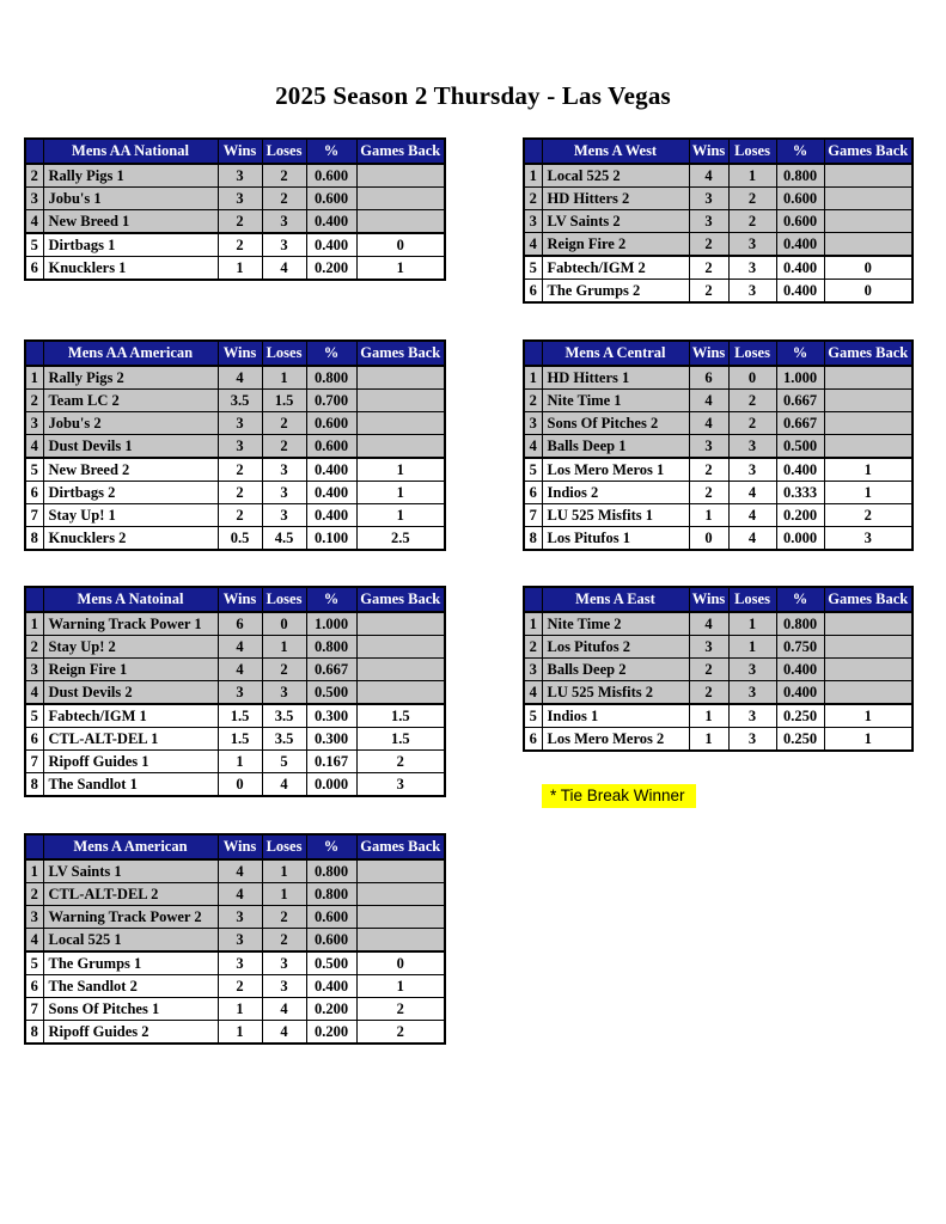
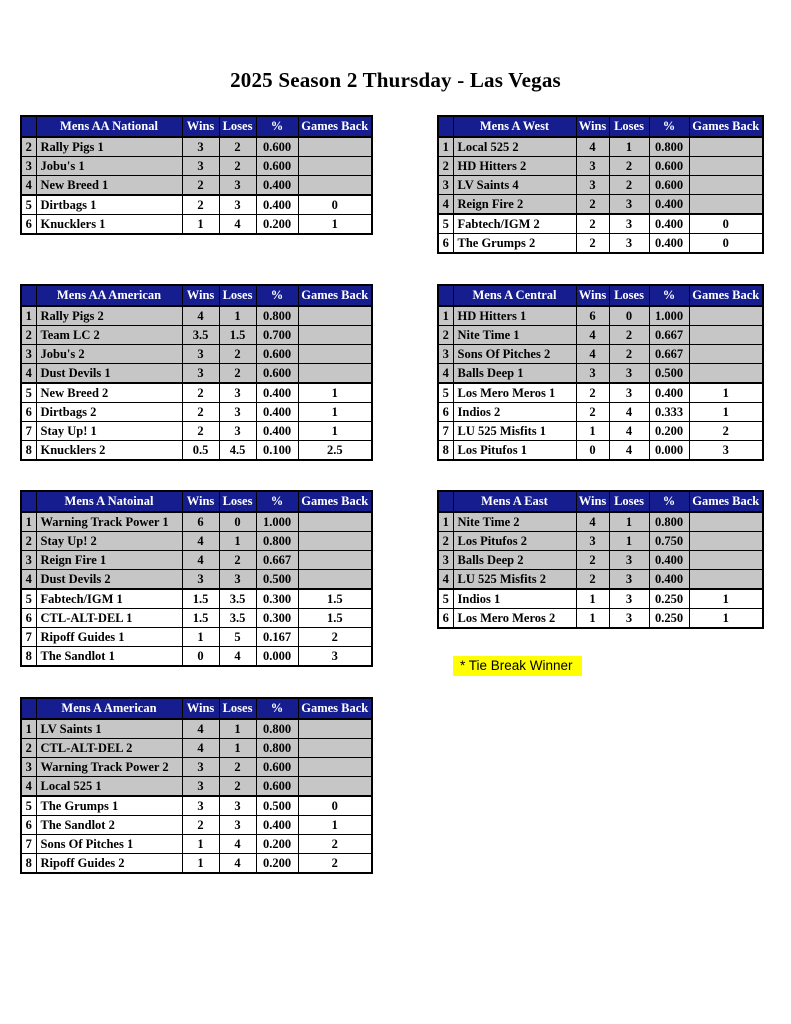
  2025 Season 2 Thursday - Las Vegas
  	Mens AA National	Wins	Loses	%	Games Back
  2	Rally Pigs 1	3	2	0.600
  3	Jobu's 1	3	2	0.600
  4	New Breed 1	2	3	0.400
  5	Dirtbags 1	2	3	0.400	0
  6	Knucklers 1	1	4	0.200	1
  	Mens A West	Wins	Loses	%	Games Back
  1	Local 525 2	4	1	0.800
  2	HD Hitters 2	3	2	0.600
- 3	LV Saints 2	3	2	0.600
+ 3	LV Saints 4	3	2	0.600
  4	Reign Fire 2	2	3	0.400
  5	Fabtech/IGM 2	2	3	0.400	0
  6	The Grumps 2	2	3	0.400	0
  	Mens AA American	Wins	Loses	%	Games Back
  1	Rally Pigs 2	4	1	0.800
  2	Team LC 2	3.5	1.5	0.700
  3	Jobu's 2	3	2	0.600
  4	Dust Devils 1	3	2	0.600
  5	New Breed 2	2	3	0.400	1
  6	Dirtbags 2	2	3	0.400	1
  7	Stay Up! 1	2	3	0.400	1
  8	Knucklers 2	0.5	4.5	0.100	2.5
  	Mens A Central	Wins	Loses	%	Games Back
  1	HD Hitters 1	6	0	1.000
  2	Nite Time 1	4	2	0.667
  3	Sons Of Pitches 2	4	2	0.667
  4	Balls Deep 1	3	3	0.500
  5	Los Mero Meros 1	2	3	0.400	1
  6	Indios 2	2	4	0.333	1
  7	LU 525 Misfits 1	1	4	0.200	2
  8	Los Pitufos 1	0	4	0.000	3
  	Mens A Natoinal	Wins	Loses	%	Games Back
  1	Warning Track Power 1	6	0	1.000
  2	Stay Up! 2	4	1	0.800
  3	Reign Fire 1	4	2	0.667
  4	Dust Devils 2	3	3	0.500
  5	Fabtech/IGM 1	1.5	3.5	0.300	1.5
  6	CTL-ALT-DEL 1	1.5	3.5	0.300	1.5
  7	Ripoff Guides 1	1	5	0.167	2
  8	The Sandlot 1	0	4	0.000	3
  	Mens A East	Wins	Loses	%	Games Back
  1	Nite Time 2	4	1	0.800
  2	Los Pitufos 2	3	1	0.750
  3	Balls Deep 2	2	3	0.400
  4	LU 525 Misfits 2	2	3	0.400
  5	Indios 1	1	3	0.250	1
  6	Los Mero Meros 2	1	3	0.250	1
  	Mens A American	Wins	Loses	%	Games Back
  1	LV Saints 1	4	1	0.800
  2	CTL-ALT-DEL 2	4	1	0.800
  3	Warning Track Power 2	3	2	0.600
  4	Local 525 1	3	2	0.600
  5	The Grumps 1	3	3	0.500	0
  6	The Sandlot 2	2	3	0.400	1
  7	Sons Of Pitches 1	1	4	0.200	2
  8	Ripoff Guides 2	1	4	0.200	2
  * Tie Break Winner
